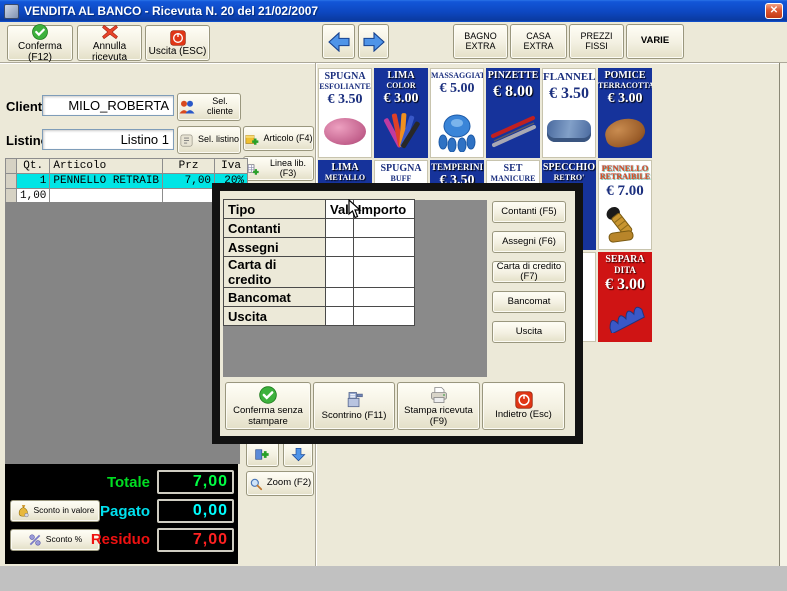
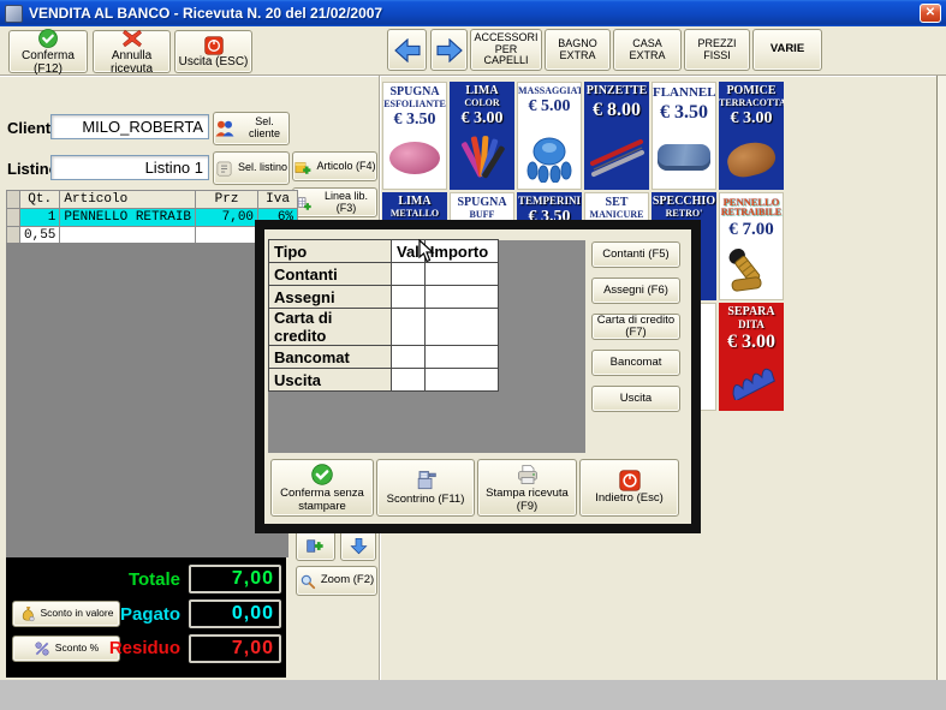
  VENDITA AL BANCO - Ricevuta N. 20 del 21/02/2007
  ✕
  Conferma (F12)
  Annulla ricevuta
  Uscita (ESC)
+ ACCESSORI PER CAPELLI
  BAGNO EXTRA
  CASA EXTRA
  PREZZI FISSI
  VARIE
  Client
  MILO_ROBERTA
  Sel. cliente
  Listin
  Listino 1
  Sel. listino
  Articolo (F4)
  Linea lib. (F3)
  	Qt.	Articolo	Prz	Iva
- 	1	PENNELLO RETRAIB	7,00	20%
+ 	1	PENNELLO RETRAIB	7,00	6%
- 	1,00
+ 	0,55
  SPUGNA
  ESFOLIANTE
  € 3.50
  LIMA
  COLOR
  € 3.00
  MASSAGGIAT
  € 5.00
  PINZETTE
  € 8.00
  FLANNEL
  € 3.50
  POMICE
  TERRACOTTA
  € 3.00
  LIMA
  METALLO
  SPUGNA
  BUFF
  TEMPERINI
  € 3.50
  SET
  MANICURE
  SPECCHIO
  RETRO'
  PENNELLO
  RETRAIBILE
  € 7.00
  SEPARA
  DITA
  € 3.00
  Zoom (F2)
  Sconto in valore
  Sconto %
  Totale
  7,00
  Pagato
  0,00
  Residuo
  7,00
  Tipo	Val	mporto
  Contanti
  Assegni
  Carta di credito
  Bancomat
  Uscita
  Contanti (F5)
  Assegni (F6)
  Carta di credito (F7)
  Bancomat
  Uscita
  Conferma senza stampare
  Scontrino (F11)
  Stampa ricevuta (F9)
  Indietro (Esc)
